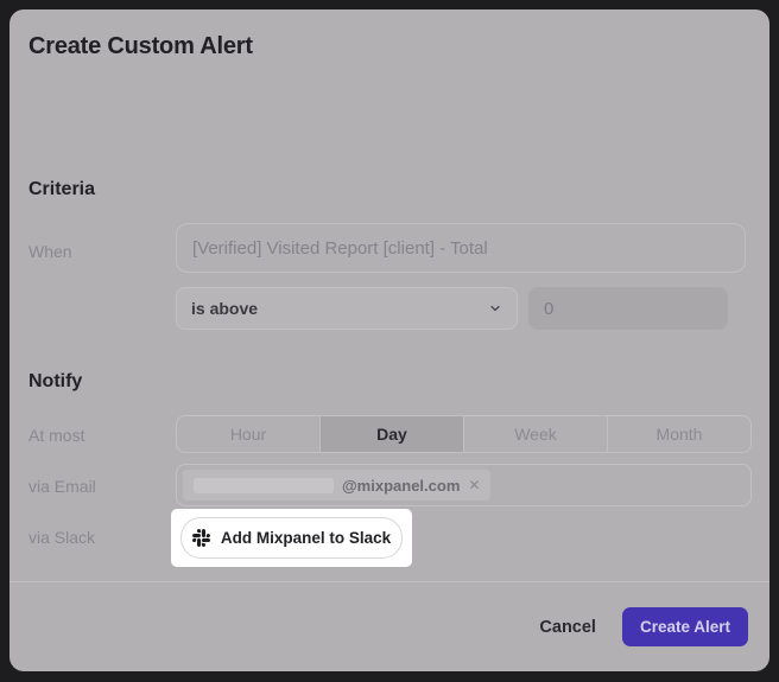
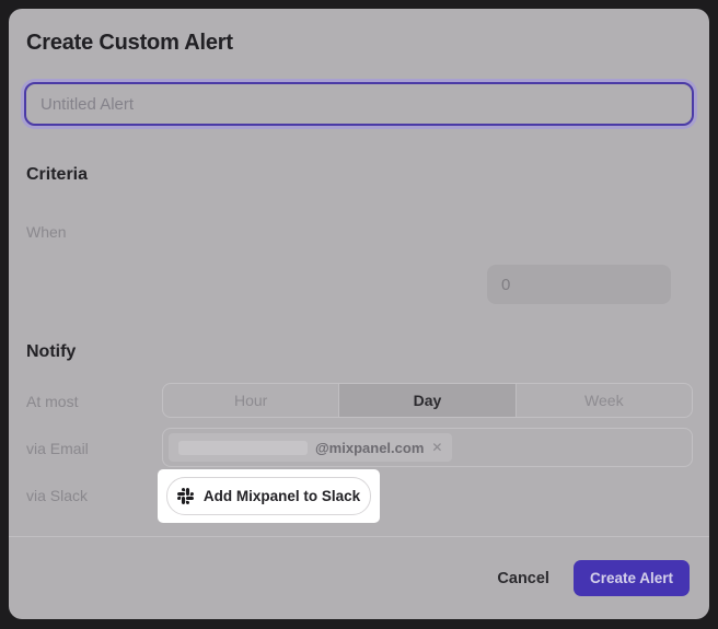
  Create Custom Alert
+ Untitled Alert
  Criteria
  When
- [Verified] Visited Report [client] - Total
- is above
  0
  Notify
  At most
  Hour
  Day
  Week
- Month
  via Email
  @mixpanel.com
  ✕
  via Slack
  Add Mixpanel to Slack
  Cancel
  Create Alert
